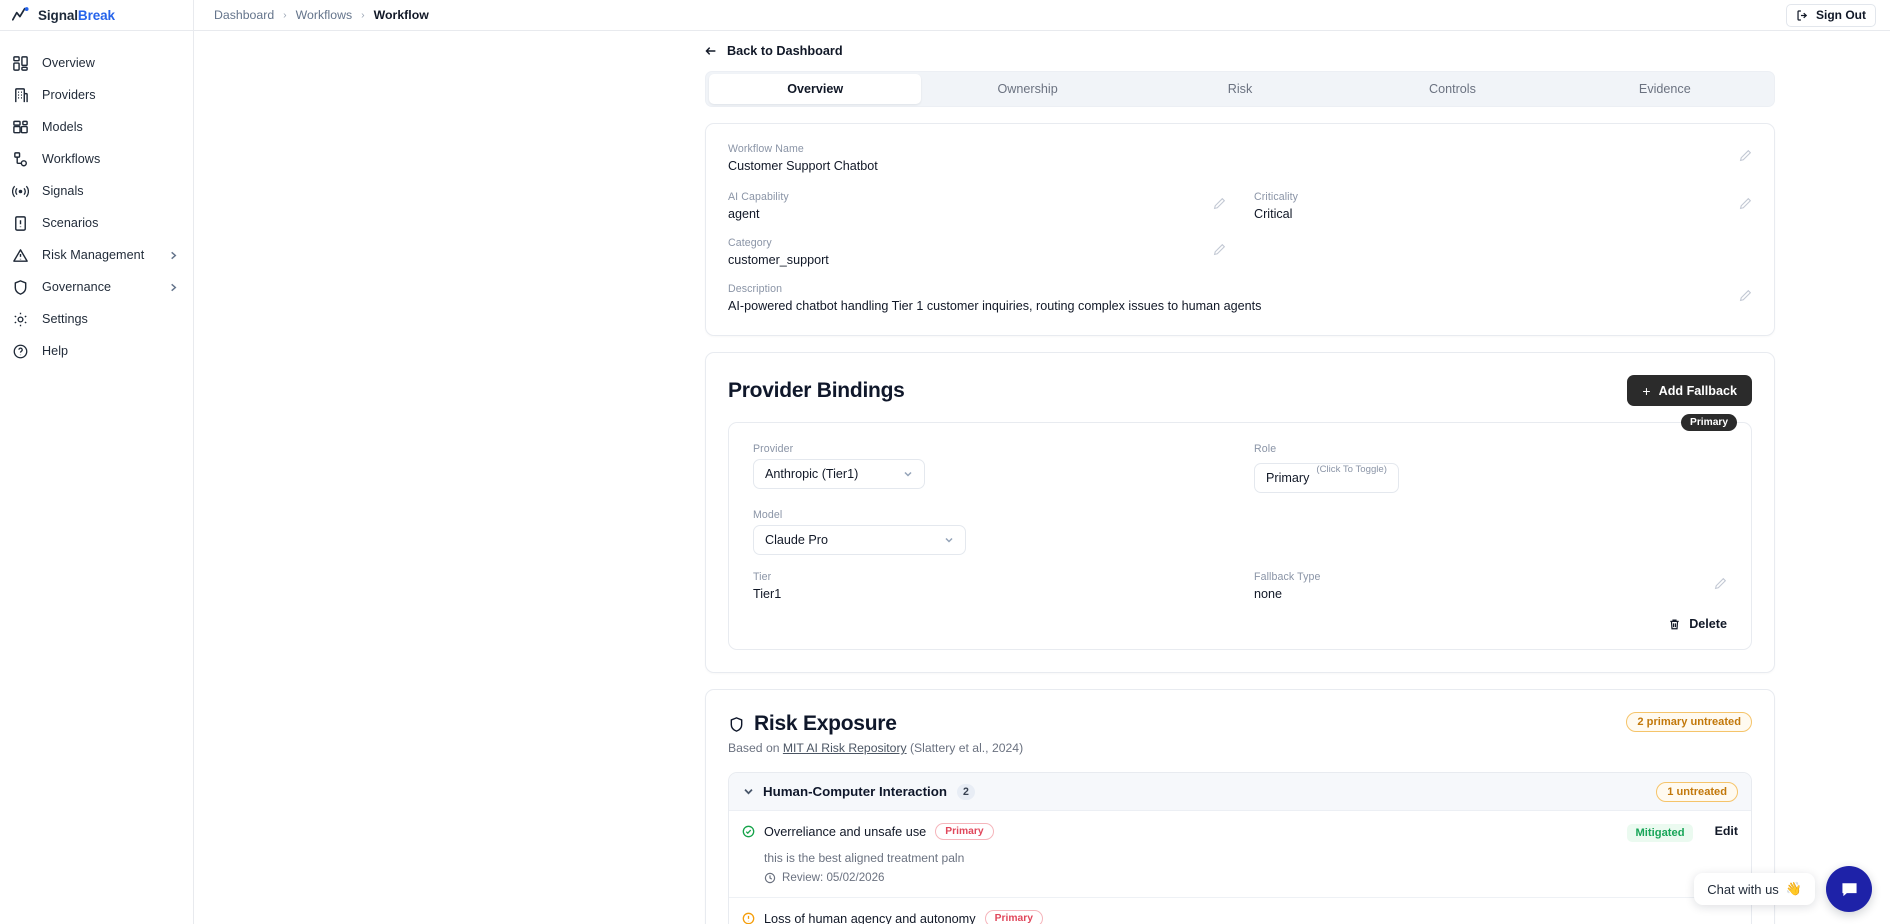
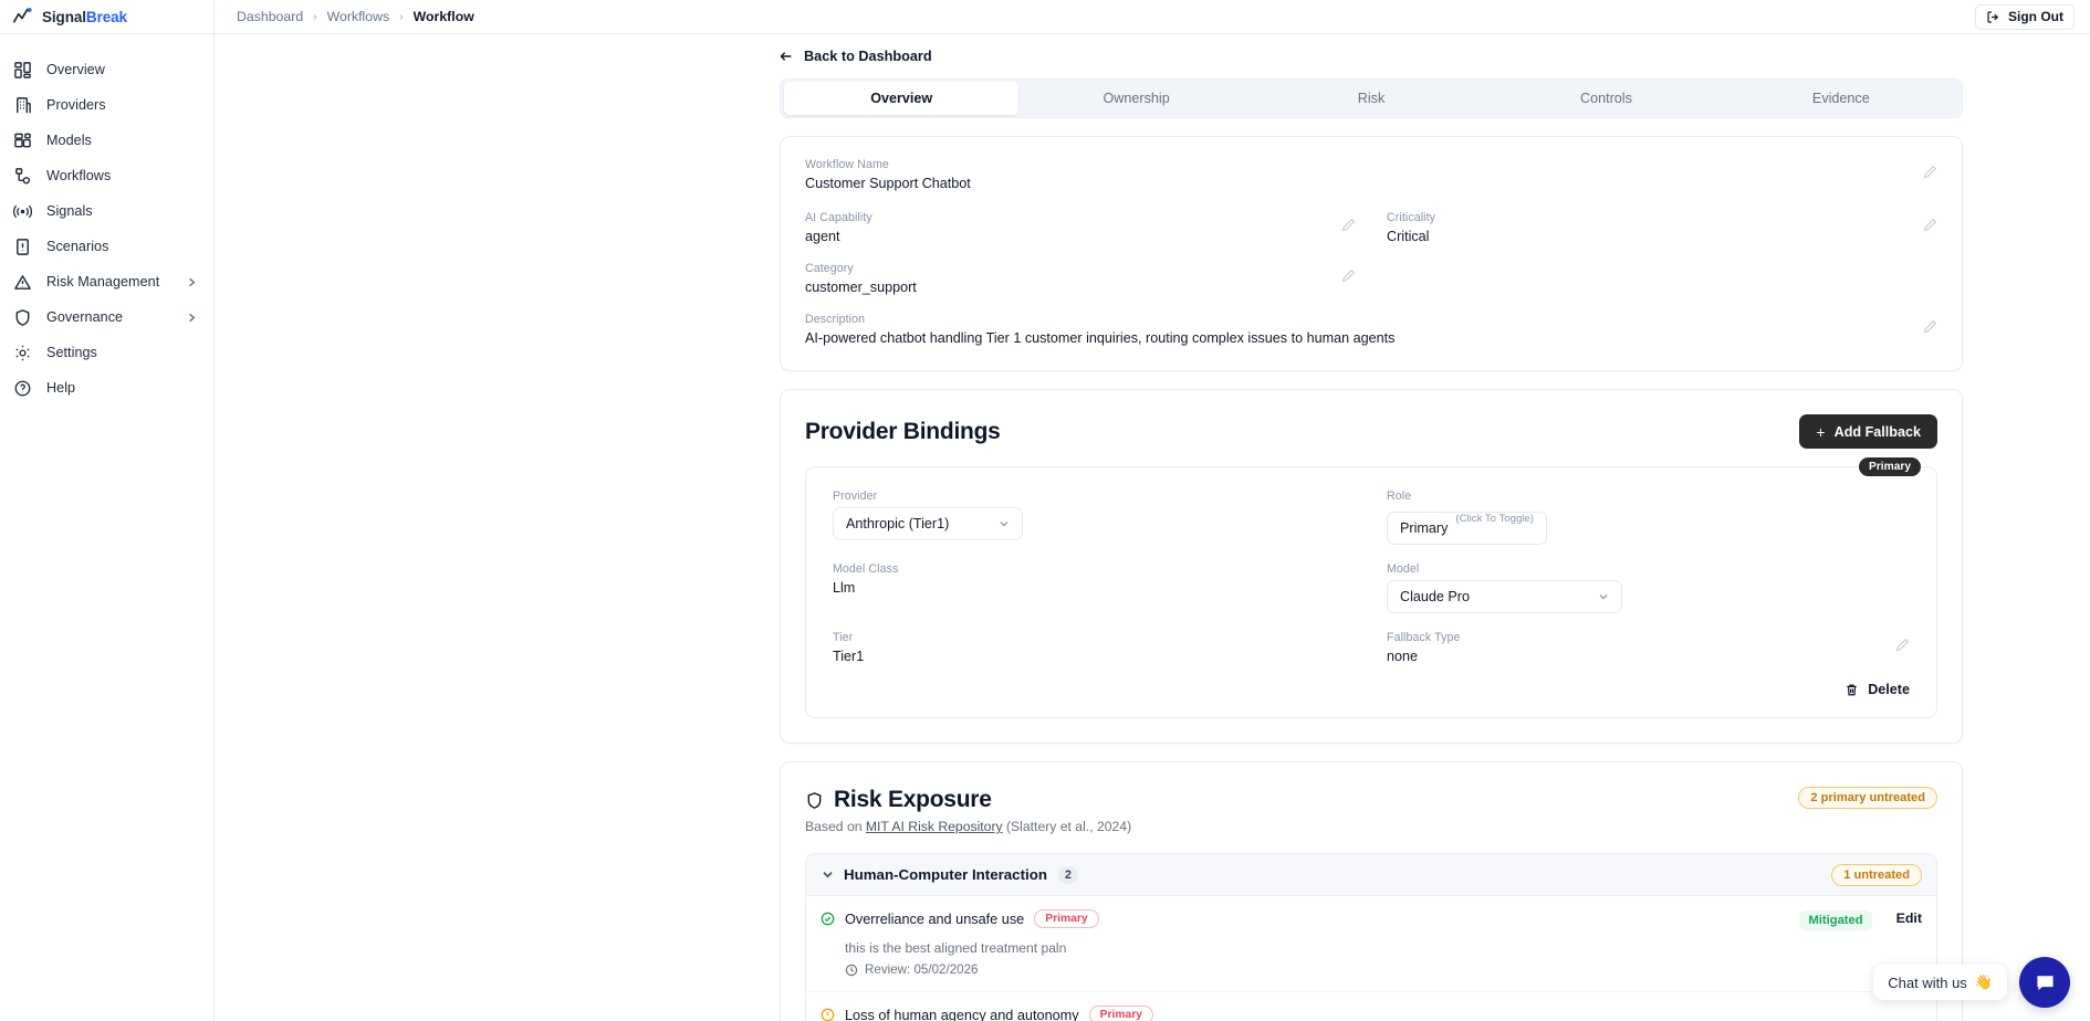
  SignalBreak
  Overview
  Providers
  Models
  Workflows
  Signals
  Scenarios
  Risk Management
  Governance
  Settings
  Help
  Dashboard
  ›
  Workflows
  ›
  Workflow
  Sign Out
  Back to Dashboard
  Overview
  Ownership
  Risk
  Controls
  Evidence
  Workflow Name
  Customer Support Chatbot
  AI Capability
  agent
  Criticality
  Critical
  Category
  customer_support
  Description
  AI-powered chatbot handling Tier 1 customer inquiries, routing complex issues to human agents
  Provider Bindings
  +
  Add Fallback
  Primary
  Provider
  Anthropic (Tier1)
  Role
  Primary
  (Click To Toggle)
+ Model Class
+ Llm
  Model
  Claude Pro
  Tier
  Tier1
  Fallback Type
  none
  Delete
  Risk Exposure
  Based on MIT AI Risk Repository (Slattery et al., 2024)
  2 primary untreated
  Human-Computer Interaction
  2
  1 untreated
  Overreliance and unsafe use
  Primary
  this is the best aligned treatment paln
  Review: 05/02/2026
  Mitigated
  Edit
  Loss of human agency and autonomy
  Primary
  Chat with us
  👋
